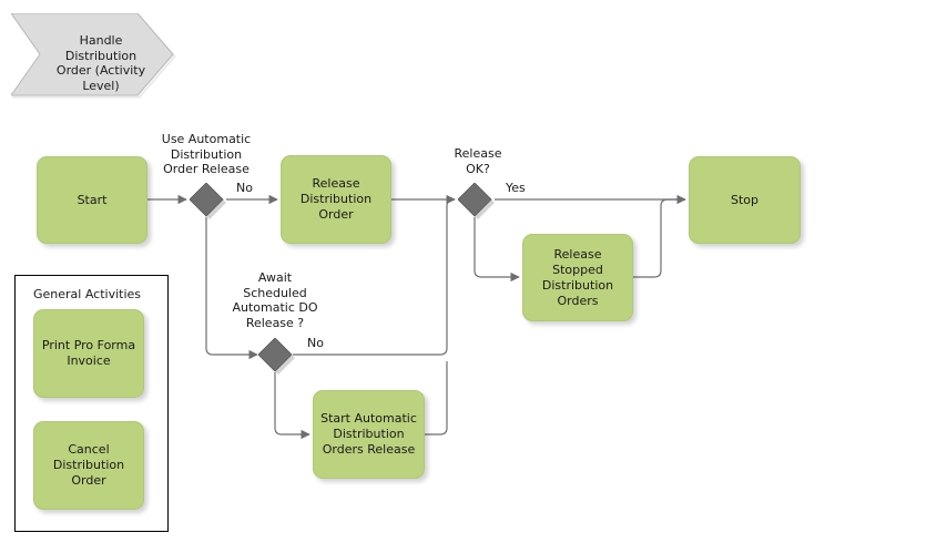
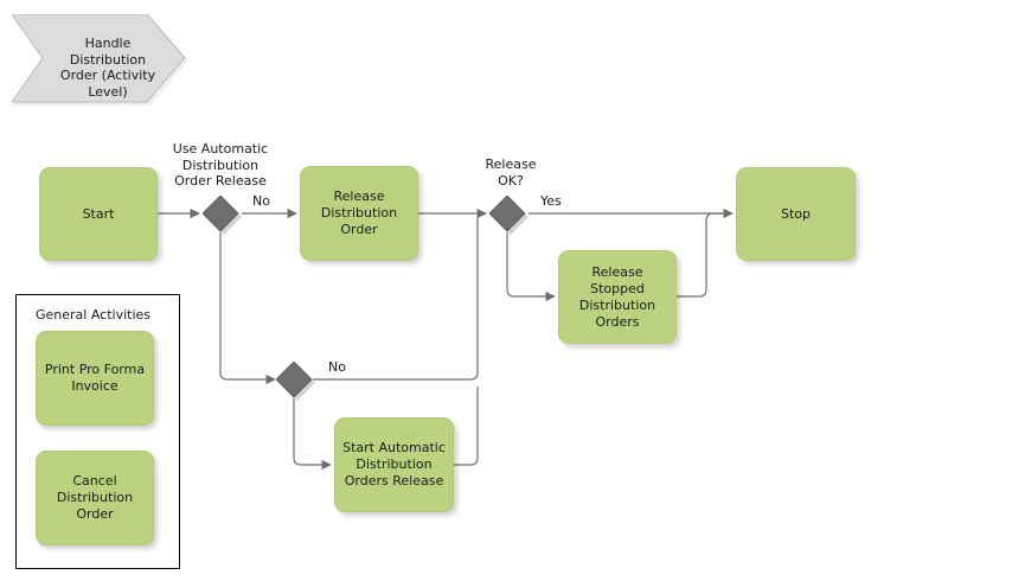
  Handle
  Distribution
  Order (Activity
  Level)
  Start
  Release
  Distribution
  Order
  Release
  Stopped
  Distribution
  Orders
  Start Automatic
  Distribution
  Orders Release
  Stop
  Use Automatic
  Distribution
  Order Release
- Await
- Scheduled
- Automatic DO
- Release ?
  Release
  OK?
  No
  No
  Yes
  General Activities
  Print Pro Forma
  Invoice
  Cancel
  Distribution
  Order
